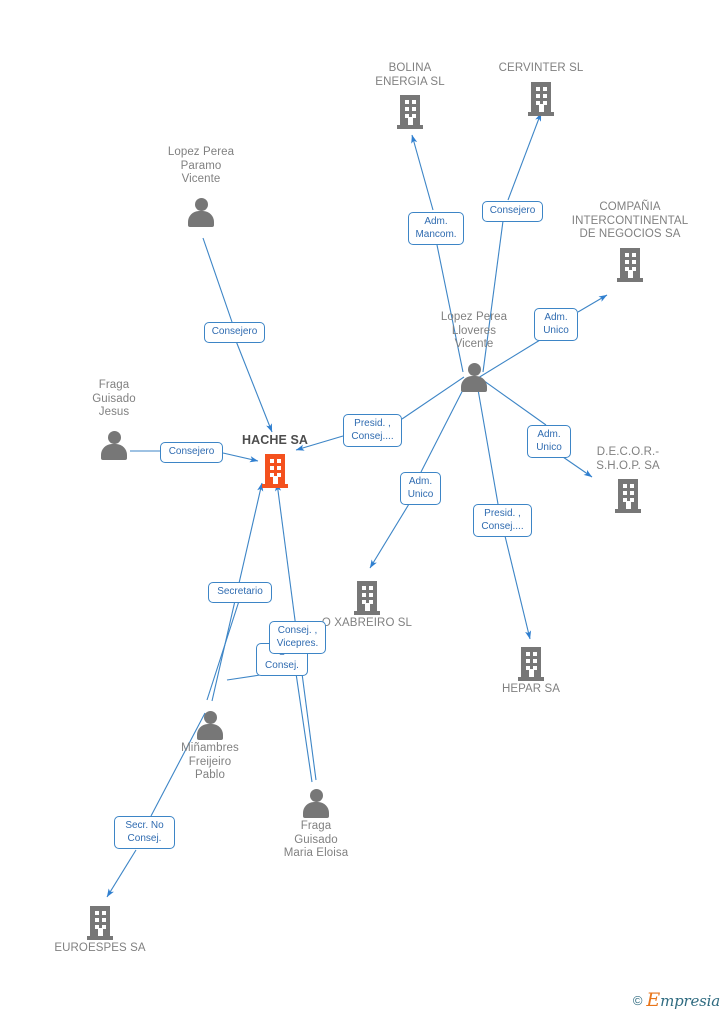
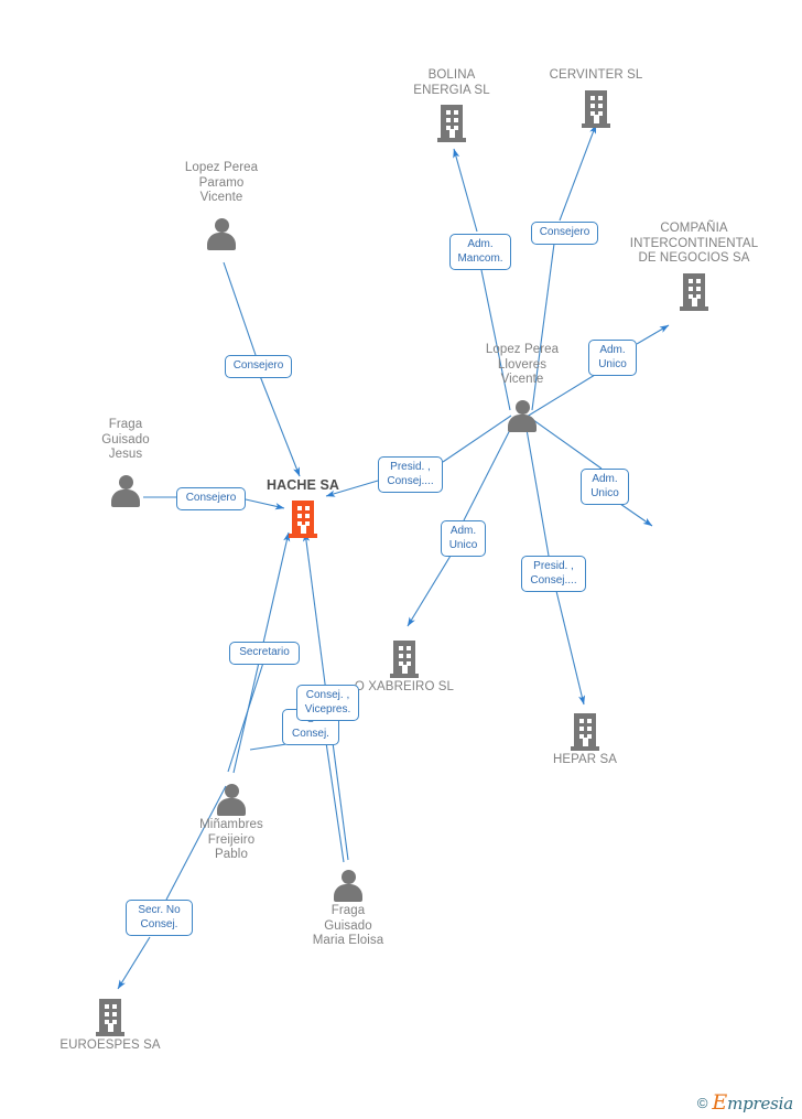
  BOLINA
  ENERGIA SL
  CERVINTER SL
  COMPAÑIA
  INTERCONTINENTAL
  DE NEGOCIOS SA
  Lopez Perea
  Paramo
  Vicente
  Lopez Perea
  Lloveres
  Vicente
  Fraga
  Guisado
  Jesus
  HACHE SA
- D.E.C.O.R.-
- S.H.O.P. SA
  O XABREIRO SL
  HEPAR SA
  Miñambres
  Freijeiro
  Pablo
  Fraga
  Guisado
  Maria Eloisa
  EUROESPES SA
  Adm.
  Mancom.
  Consejero
  Adm.
  Unico
  Consejero
  Consejero
  Presid. ,
  Consej....
  Adm.
  Unico
  Adm.
  Unico
  Presid. ,
  Consej....
  Secretario
  Consej. ,
  Vicepres.
  Consej.
  Secr. No
  Consej.
  ©
  Empresia
